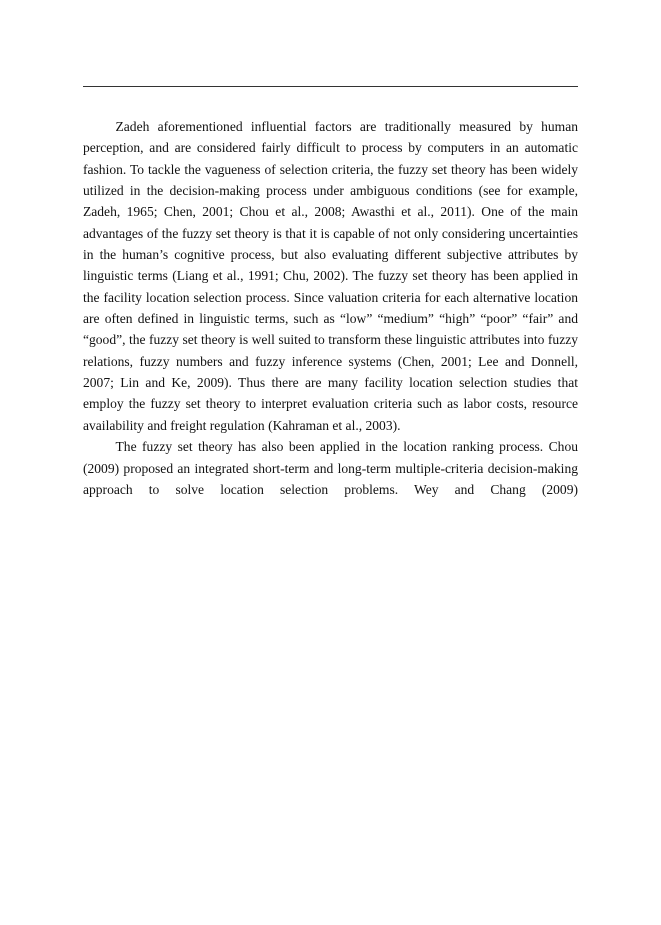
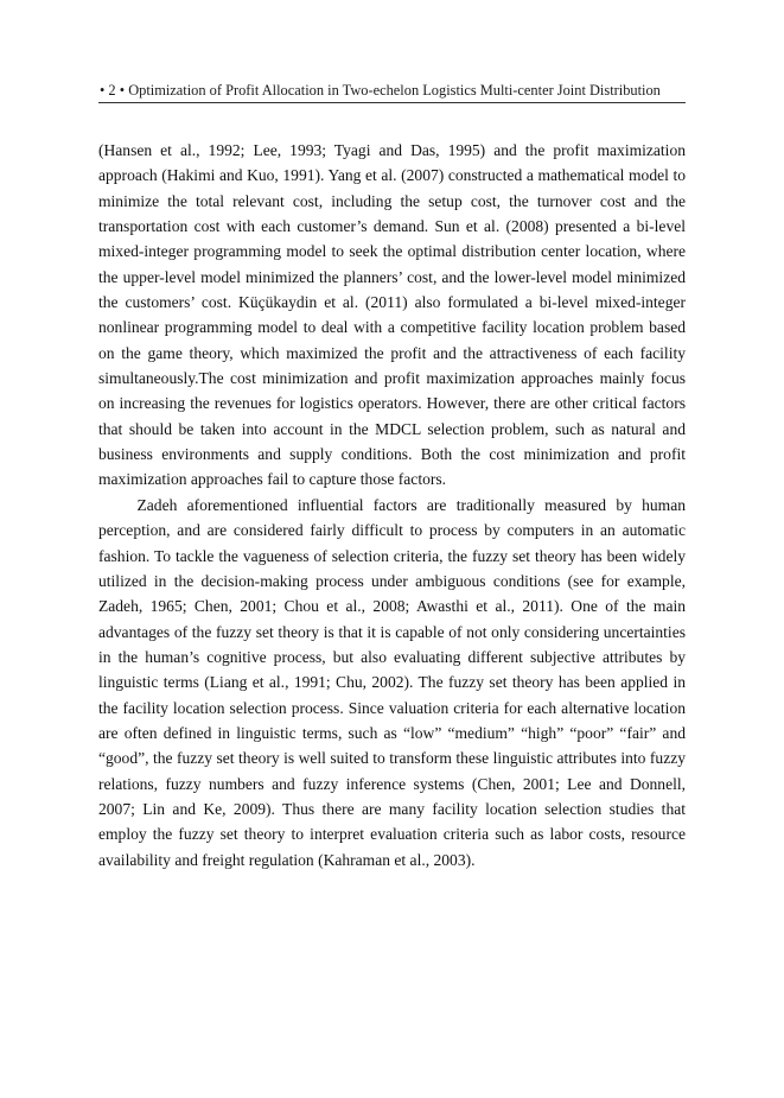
+ • 2 • Optimization of Profit Allocation in Two-echelon Logistics Multi-center Joint Distribution
+ (Hansen et al., 1992; Lee, 1993; Tyagi and Das, 1995) and the profit maximization approach (Hakimi and Kuo, 1991). Yang et al. (2007) constructed a mathematical model to minimize the total relevant cost, including the setup cost, the turnover cost and the transportation cost with each customer’s demand. Sun et al. (2008) presented a bi-level mixed-integer programming model to seek the optimal distribution center location, where the upper-level model minimized the planners’ cost, and the lower-level model minimized the customers’ cost. Küçükaydin et al. (2011) also formulated a bi-level mixed-integer nonlinear programming model to deal with a competitive facility location problem based on the game theory, which maximized the profit and the attractiveness of each facility simultaneously.The cost minimization and profit maximization approaches mainly focus on increasing the revenues for logistics operators. However, there are other critical factors that should be taken into account in the MDCL selection problem, such as natural and business environments and supply conditions. Both the cost minimization and profit maximization approaches fail to capture those factors.
  Zadeh aforementioned influential factors are traditionally measured by human perception, and are considered fairly difficult to process by computers in an automatic fashion. To tackle the vagueness of selection criteria, the fuzzy set theory has been widely utilized in the decision-making process under ambiguous conditions (see for example, Zadeh, 1965; Chen, 2001; Chou et al., 2008; Awasthi et al., 2011). One of the main advantages of the fuzzy set theory is that it is capable of not only considering uncertainties in the human’s cognitive process, but also evaluating different subjective attributes by linguistic terms (Liang et al., 1991; Chu, 2002). The fuzzy set theory has been applied in the facility location selection process. Since valuation criteria for each alternative location are often defined in linguistic terms, such as “low” “medium” “high” “poor” “fair” and “good”, the fuzzy set theory is well suited to transform these linguistic attributes into fuzzy relations, fuzzy numbers and fuzzy inference systems (Chen, 2001; Lee and Donnell, 2007; Lin and Ke, 2009). Thus there are many facility location selection studies that employ the fuzzy set theory to interpret evaluation criteria such as labor costs, resource availability and freight regulation (Kahraman et al., 2003).
- The fuzzy set theory has also been applied in the location ranking process. Chou (2009) proposed an integrated short-term and long-term multiple-criteria decision-making approach to solve location selection problems. Wey and Chang (2009)
